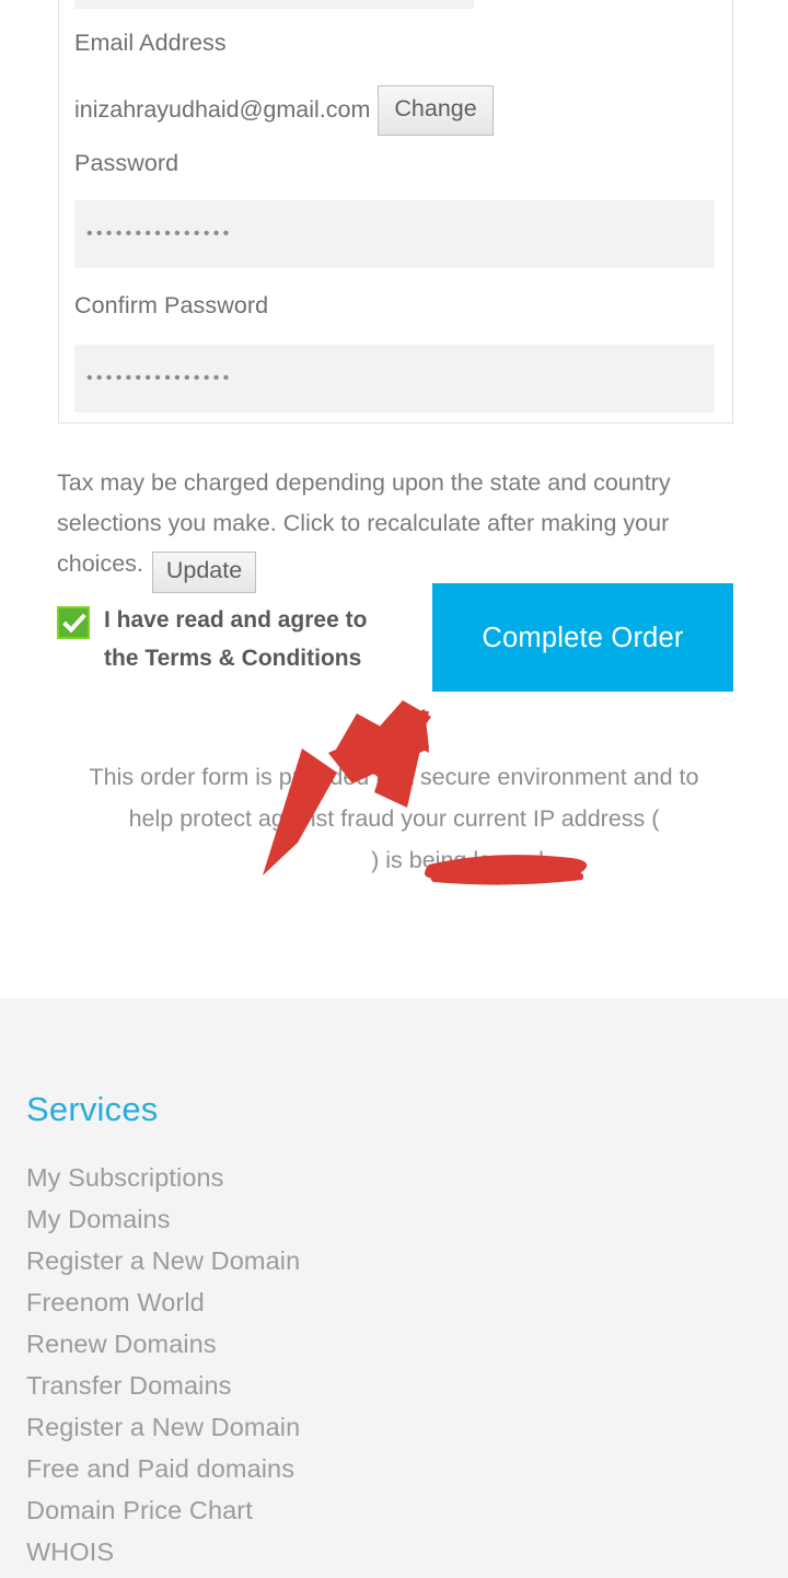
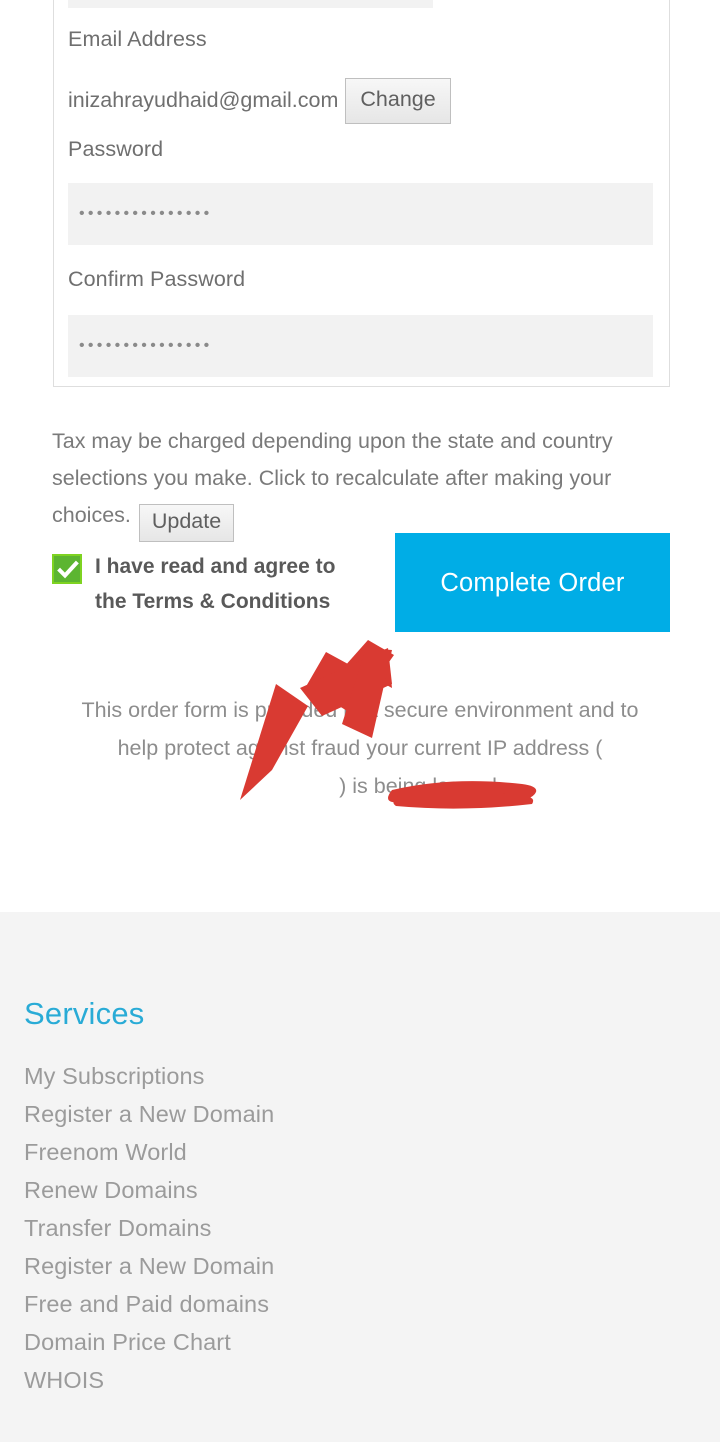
  Email Address
  inizahrayudhaid@gmail.com
  Change
  Password
  •••••••••••••••
  Confirm Password
  •••••••••••••••
  Tax may be charged depending upon the state and country selections you make. Click to recalculate after making your choices. Update
  I have read and agree to the Terms & Conditions
  Complete Order
  This order form is pd secure environment and to help protect agst fraud your current IP address () is bein
  Services
  My Subscriptions
- My Domains
  Register a New Domain
  Freenom World
  Renew Domains
  Transfer Domains
  Register a New Domain
  Free and Paid domains
  Domain Price Chart
  WHOIS
